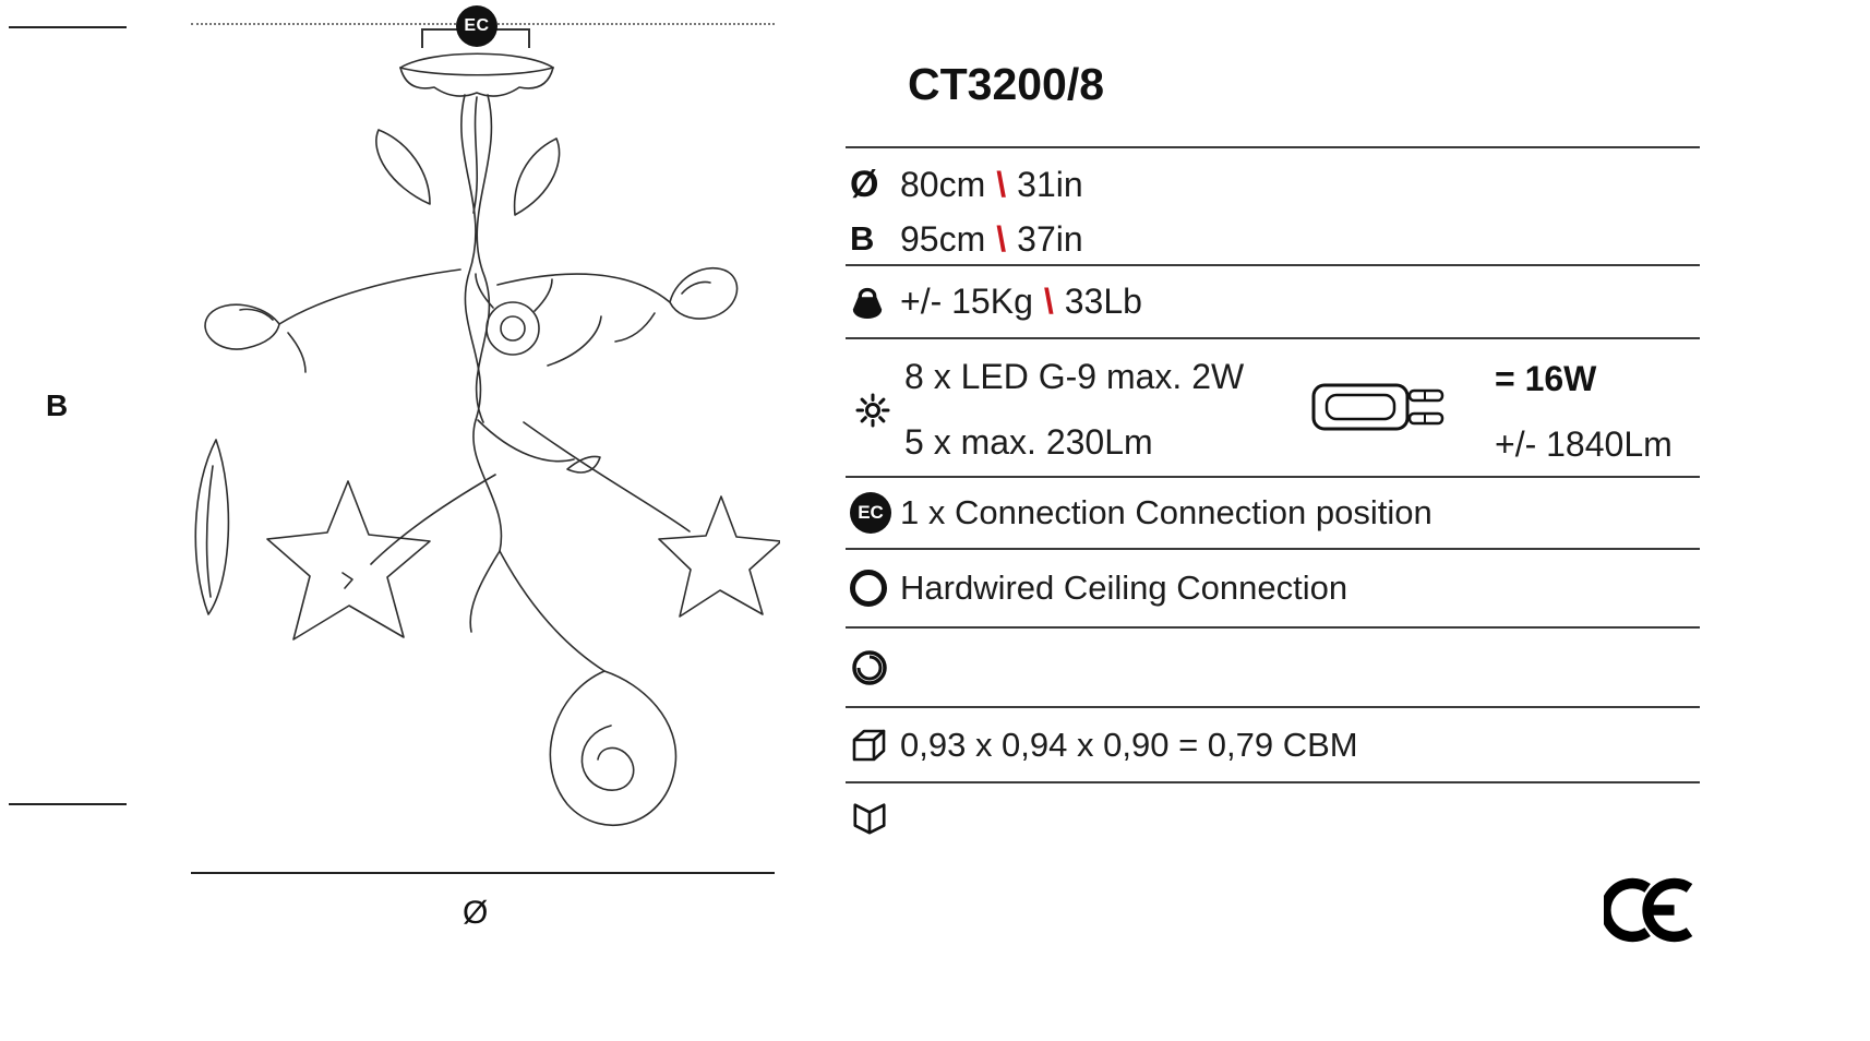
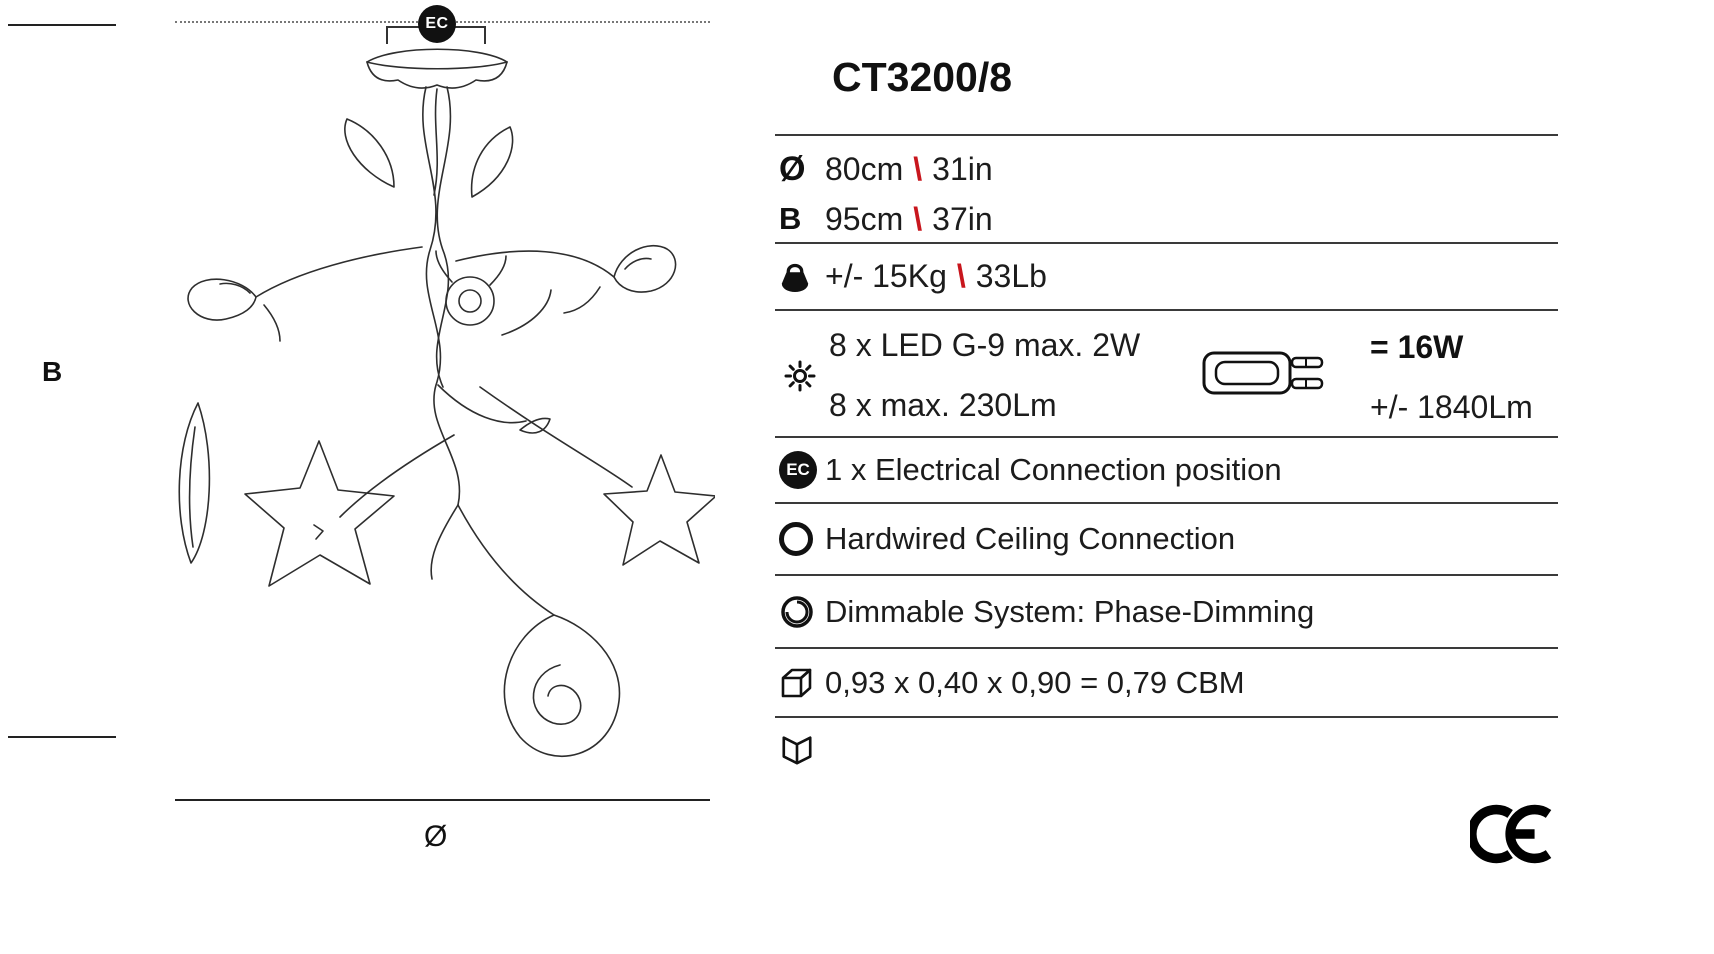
  B
  EC
  Ø
  CT3200/8
  Ø
  80cm
  \
  31in
  B
  95cm
  \
  37in
  +/- 15Kg
  \
  33Lb
  8 x LED G-9 max. 2W
- 5 x max. 230Lm
+ 8 x max. 230Lm
  = 16W
  +/- 1840Lm
  EC
- 1 x Connection Connection position
+ 1 x Electrical Connection position
  Hardwired Ceiling Connection
+ Dimmable System: Phase-Dimming
- 0,93 x 0,94 x 0,90 = 0,79 CBM
+ 0,93 x 0,40 x 0,90 = 0,79 CBM
